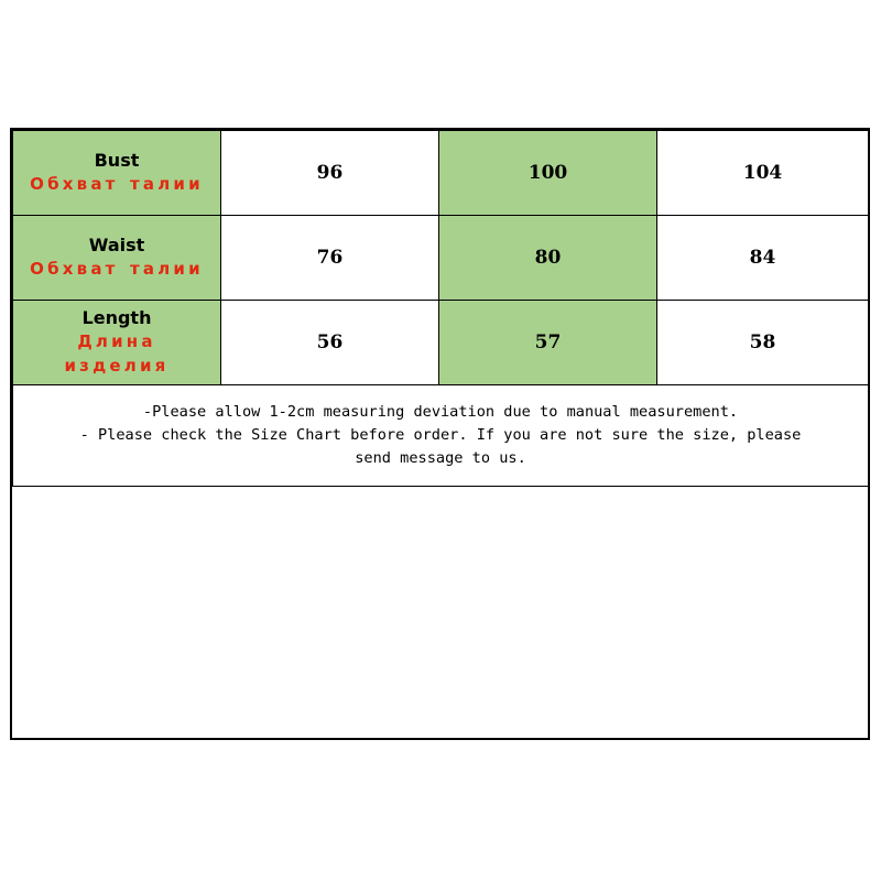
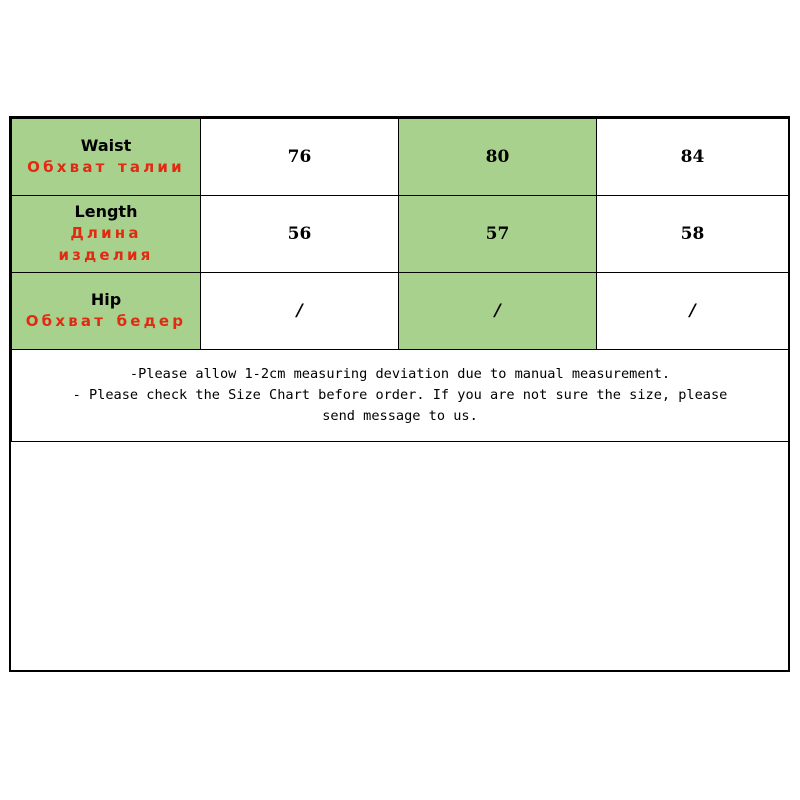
- Bust Обхват талии	96	100	104
  Waist Обхват талии	76	80	84
  Length Длина изделия	56	57	58
+ Hip Обхват бедер	/	/	/
  -Please allow 1-2cm measuring deviation due to manual measurement. - Please check the Size Chart before order. If you are not sure the size, please send message to us.
